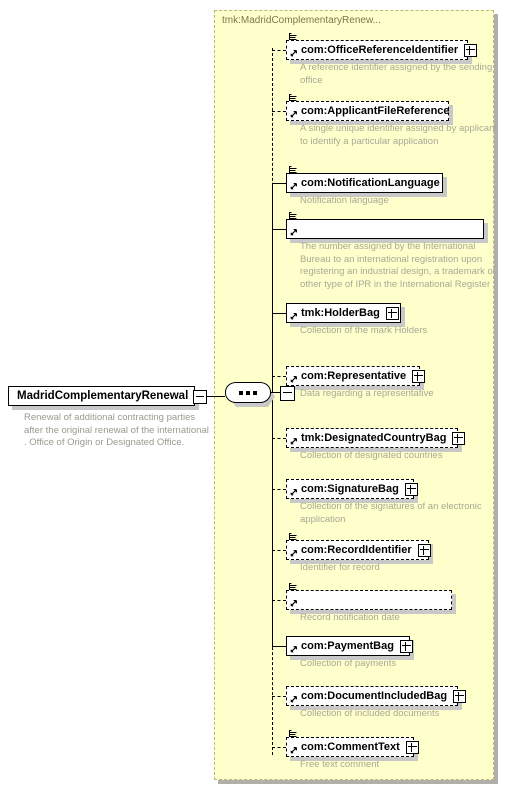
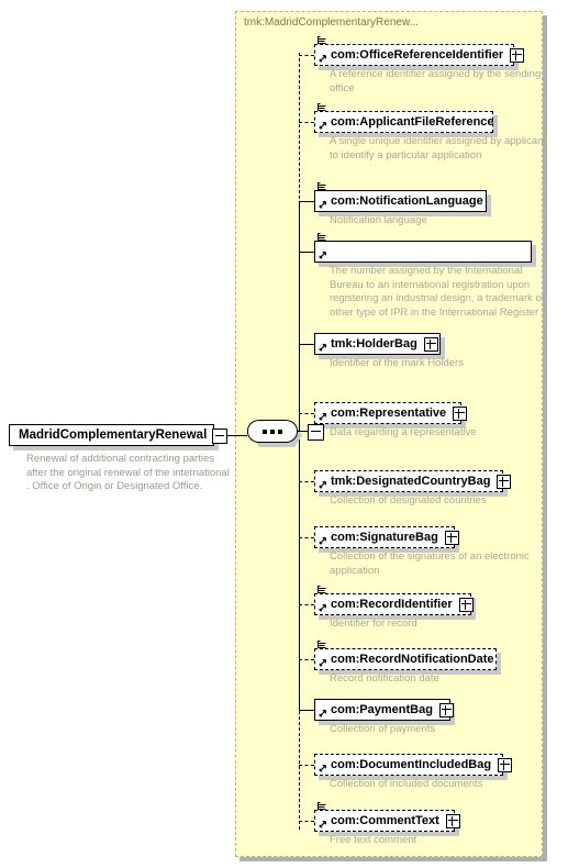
  tmk:MadridComplementaryRenew...
  MadridComplementaryRenewal
  Renewal of additional contracting parties after the original renewal of the international . Office of Origin or Designated Office.
  com:OfficeReferenceIdentifier
  A reference identifier assigned by the sending office
  com:ApplicantFileReference
  A single unique identifier assigned by applicant to identify a particular application
  com:NotificationLanguage
  Notification language
  The number assigned by the International Bureau to an international registration upon registering an industrial design, a trademark or other type of IPR in the International Register
  tmk:HolderBag
- Collection of the mark Holders
+ Identifier of the mark Holders
  com:Representative
  Data regarding a representative
  tmk:DesignatedCountryBag
  Collection of designated countries
  com:SignatureBag
  Collection of the signatures of an electronic application
  com:RecordIdentifier
  Identifier for record
+ com:RecordNotificationDate
  Record notification date
  com:PaymentBag
  Collection of payments
  com:DocumentIncludedBag
  Collection of included documents
  com:CommentText
  Free text comment
